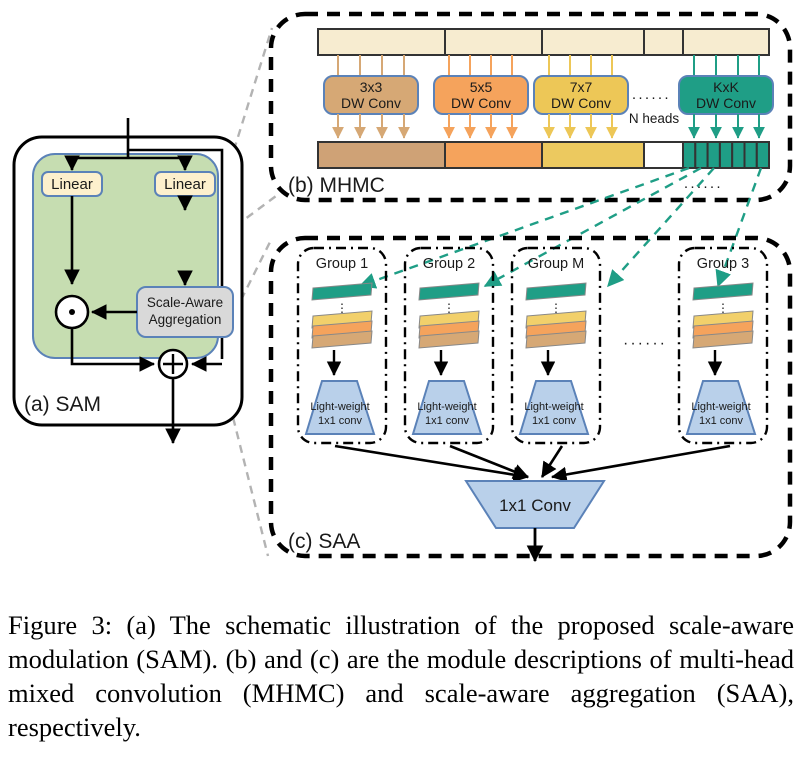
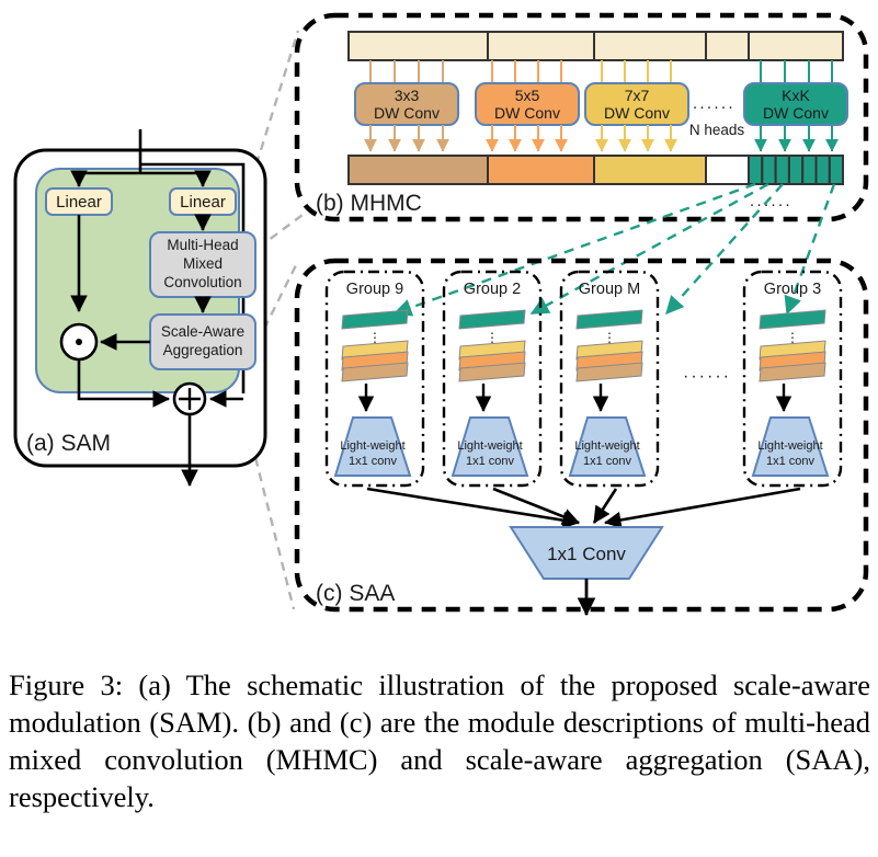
  Linear
  Linear
+ Multi-Head
+ Mixed
+ Convolution
  Scale-Aware
  Aggregation
  (a) SAM
  3x3
  DW Conv
  5x5
  DW Conv
  7x7
  DW Conv
  KxK
  DW Conv
  ······
  N heads
  ······
  (b) MHMC
- Group 1
+ Group 9
  ⋮
  Light-weight
  1x1 conv
  Group 2
  ⋮
  Light-weight
  1x1 conv
  Group M
  ⋮
  Light-weight
  1x1 conv
  ······
  Group 3
  ⋮
  Light-weight
  1x1 conv
  1x1 Conv
  (c) SAA
  Figure 3: (a) The schematic illustration of the proposed scale-aware modulation (SAM). (b) and (c) are the module descriptions of multi-head mixed convolution (MHMC) and scale-aware aggregation (SAA), respectively.
